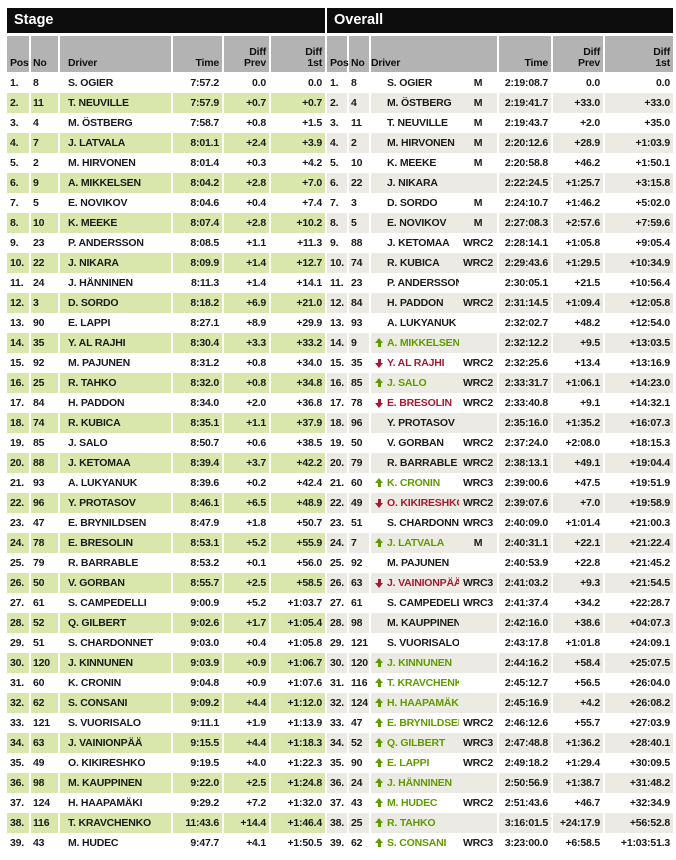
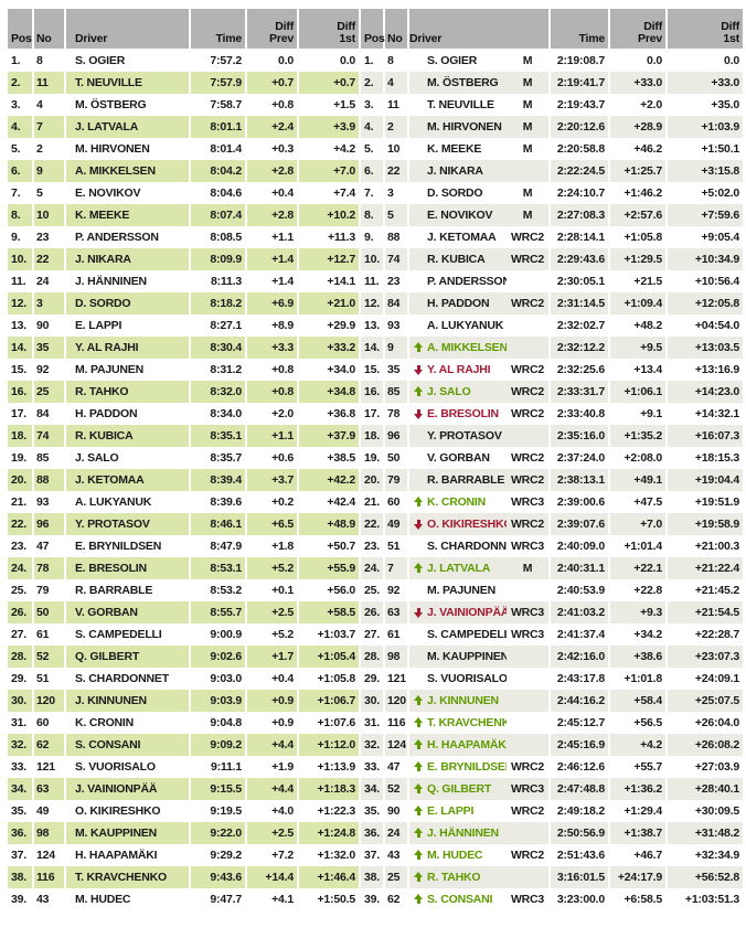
- Stage
  Pos
  No
  Driver
  Time
  Diff
  Prev
  Diff
  1st
  1.
  8
  S. OGIER
  7:57.2
  0.0
  0.0
  2.
  11
  T. NEUVILLE
  7:57.9
  +0.7
  +0.7
  3.
  4
  M. ÖSTBERG
  7:58.7
  +0.8
  +1.5
  4.
  7
  J. LATVALA
  8:01.1
  +2.4
  +3.9
  5.
  2
  M. HIRVONEN
  8:01.4
  +0.3
  +4.2
  6.
  9
  A. MIKKELSEN
  8:04.2
  +2.8
  +7.0
  7.
  5
  E. NOVIKOV
  8:04.6
  +0.4
  +7.4
  8.
  10
  K. MEEKE
  8:07.4
  +2.8
  +10.2
  9.
  23
  P. ANDERSSON
  8:08.5
  +1.1
  +11.3
  10.
  22
  J. NIKARA
  8:09.9
  +1.4
  +12.7
  11.
  24
  J. HÄNNINEN
  8:11.3
  +1.4
  +14.1
  12.
  3
  D. SORDO
  8:18.2
  +6.9
  +21.0
  13.
  90
  E. LAPPI
  8:27.1
  +8.9
  +29.9
  14.
  35
  Y. AL RAJHI
  8:30.4
  +3.3
  +33.2
  15.
  92
  M. PAJUNEN
  8:31.2
  +0.8
  +34.0
  16.
  25
  R. TAHKO
  8:32.0
  +0.8
  +34.8
  17.
  84
  H. PADDON
  8:34.0
  +2.0
  +36.8
  18.
  74
  R. KUBICA
  8:35.1
  +1.1
  +37.9
  19.
  85
  J. SALO
- 8:50.7
+ 8:35.7
  +0.6
  +38.5
  20.
  88
  J. KETOMAA
  8:39.4
  +3.7
  +42.2
  21.
  93
  A. LUKYANUK
  8:39.6
  +0.2
  +42.4
  22.
  96
  Y. PROTASOV
  8:46.1
  +6.5
  +48.9
  23.
  47
  E. BRYNILDSEN
  8:47.9
  +1.8
  +50.7
  24.
  78
  E. BRESOLIN
  8:53.1
  +5.2
  +55.9
  25.
  79
  R. BARRABLE
  8:53.2
  +0.1
  +56.0
  26.
  50
  V. GORBAN
  8:55.7
  +2.5
  +58.5
  27.
  61
  S. CAMPEDELLI
  9:00.9
  +5.2
  +1:03.7
  28.
  52
  Q. GILBERT
  9:02.6
  +1.7
  +1:05.4
  29.
  51
  S. CHARDONNET
  9:03.0
  +0.4
  +1:05.8
  30.
  120
  J. KINNUNEN
  9:03.9
  +0.9
  +1:06.7
  31.
  60
  K. CRONIN
  9:04.8
  +0.9
  +1:07.6
  32.
  62
  S. CONSANI
  9:09.2
  +4.4
  +1:12.0
  33.
  121
  S. VUORISALO
  9:11.1
  +1.9
  +1:13.9
  34.
  63
  J. VAINIONPÄÄ
  9:15.5
  +4.4
  +1:18.3
  35.
  49
  O. KIKIRESHKO
  9:19.5
  +4.0
  +1:22.3
  36.
  98
  M. KAUPPINEN
  9:22.0
  +2.5
  +1:24.8
  37.
  124
  H. HAAPAMÄKI
  9:29.2
  +7.2
  +1:32.0
  38.
  116
  T. KRAVCHENKO
- 11:43.6
+ 9:43.6
  +14.4
  +1:46.4
  39.
  43
  M. HUDEC
  9:47.7
  +4.1
  +1:50.5
- Overall
  Pos
  No
  Driver
  Time
  Diff
  Prev
  Diff
  1st
  1.
  8
  S. OGIER
  M
  2:19:08.7
  0.0
  0.0
  2.
  4
  M. ÖSTBERG
  M
  2:19:41.7
  +33.0
  +33.0
  3.
  11
  T. NEUVILLE
  M
  2:19:43.7
  +2.0
  +35.0
  4.
  2
  M. HIRVONEN
  M
  2:20:12.6
  +28.9
  +1:03.9
  5.
  10
  K. MEEKE
  M
  2:20:58.8
  +46.2
  +1:50.1
  6.
  22
  J. NIKARA
  2:22:24.5
  +1:25.7
  +3:15.8
  7.
  3
  D. SORDO
  M
  2:24:10.7
  +1:46.2
  +5:02.0
  8.
  5
  E. NOVIKOV
  M
  2:27:08.3
  +2:57.6
  +7:59.6
  9.
  88
  J. KETOMAA
  WRC2
  2:28:14.1
  +1:05.8
  +9:05.4
  10.
  74
  R. KUBICA
  WRC2
  2:29:43.6
  +1:29.5
  +10:34.9
  11.
  23
  P. ANDERSSO
  2:30:05.1
  +21.5
  +10:56.4
  12.
  84
  H. PADDON
  WRC2
  2:31:14.5
  +1:09.4
  +12:05.8
  13.
  93
  A. LUKYANUK
  2:32:02.7
  +48.2
- +12:54.0
+ +04:54.0
  14.
  9
  A. MIKKELSEN
  2:32:12.2
  +9.5
  +13:03.5
  15.
  35
  Y. AL RAJHI
  WRC2
  2:32:25.6
  +13.4
  +13:16.9
  16.
  85
  J. SALO
  WRC2
  2:33:31.7
  +1:06.1
  +14:23.0
  17.
  78
  E. BRESOLIN
  WRC2
  2:33:40.8
  +9.1
  +14:32.1
  18.
  96
  Y. PROTASOV
  2:35:16.0
  +1:35.2
  +16:07.3
  19.
  50
  V. GORBAN
  WRC2
  2:37:24.0
  +2:08.0
  +18:15.3
  20.
  79
  R. BARRABLE
  WRC2
  2:38:13.1
  +49.1
  +19:04.4
  21.
  60
  K. CRONIN
  WRC3
  2:39:00.6
  +47.5
  +19:51.9
  22.
  49
  O. KIKIRESHK
  WRC2
  2:39:07.6
  +7.0
  +19:58.9
  23.
  51
  S. CHARDONN
  WRC3
  2:40:09.0
  +1:01.4
  +21:00.3
  24.
  7
  J. LATVALA
  M
  2:40:31.1
  +22.1
  +21:22.4
  25.
  92
  M. PAJUNEN
  2:40:53.9
  +22.8
  +21:45.2
  26.
  63
  J. VAINIONPÄÄ
  WRC3
  2:41:03.2
  +9.3
  +21:54.5
  27.
  61
  S. CAMPEDEL
  WRC3
  2:41:37.4
  +34.2
  +22:28.7
  28.
  98
  M. KAUPPINEN
  2:42:16.0
  +38.6
- +04:07.3
+ +23:07.3
  29.
  121
  S. VUORISALO
  2:43:17.8
  +1:01.8
  +24:09.1
  30.
  120
  J. KINNUNEN
  2:44:16.2
  +58.4
  +25:07.5
  31.
  116
  T. KRAVCHENK
  2:45:12.7
  +56.5
  +26:04.0
  32.
  124
  H. HAAPAMÄK
  2:45:16.9
  +4.2
  +26:08.2
  33.
  47
  E. BRYNILDSE
  WRC2
  2:46:12.6
  +55.7
  +27:03.9
  34.
  52
  Q. GILBERT
  WRC3
  2:47:48.8
  +1:36.2
  +28:40.1
  35.
  90
  E. LAPPI
  WRC2
  2:49:18.2
  +1:29.4
  +30:09.5
  36.
  24
  J. HÄNNINEN
  2:50:56.9
  +1:38.7
  +31:48.2
  37.
  43
  M. HUDEC
  WRC2
  2:51:43.6
  +46.7
  +32:34.9
  38.
  25
  R. TAHKO
  3:16:01.5
  +24:17.9
  +56:52.8
  39.
  62
  S. CONSANI
  WRC3
  3:23:00.0
  +6:58.5
  +1:03:51.3
